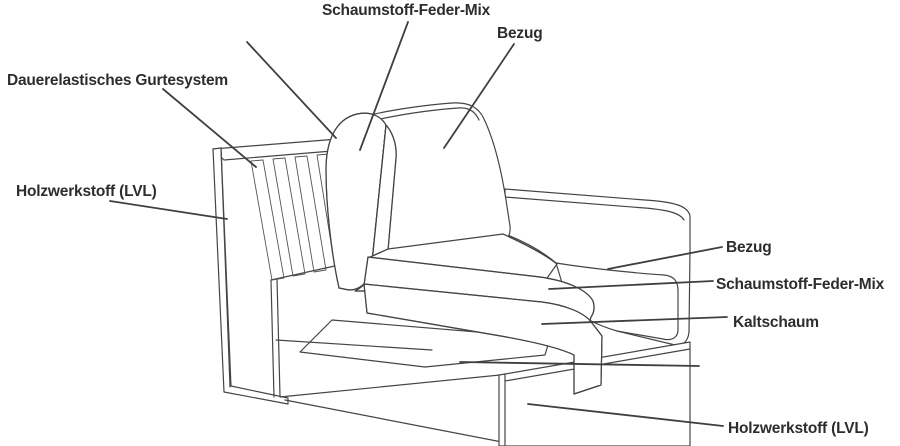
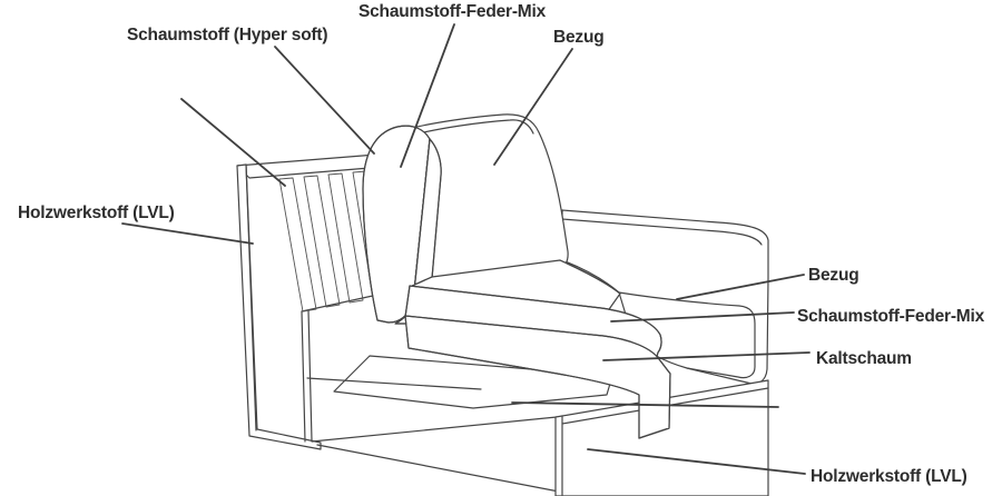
  Schaumstoff-Feder-Mix
+ Schaumstoff (Hyper soft)
  Bezug
- Dauerelastisches Gurtesystem
  Holzwerkstoff (LVL)
  Bezug
  Schaumstoff-Feder-Mix
  Kaltschaum
  Holzwerkstoff (LVL)
